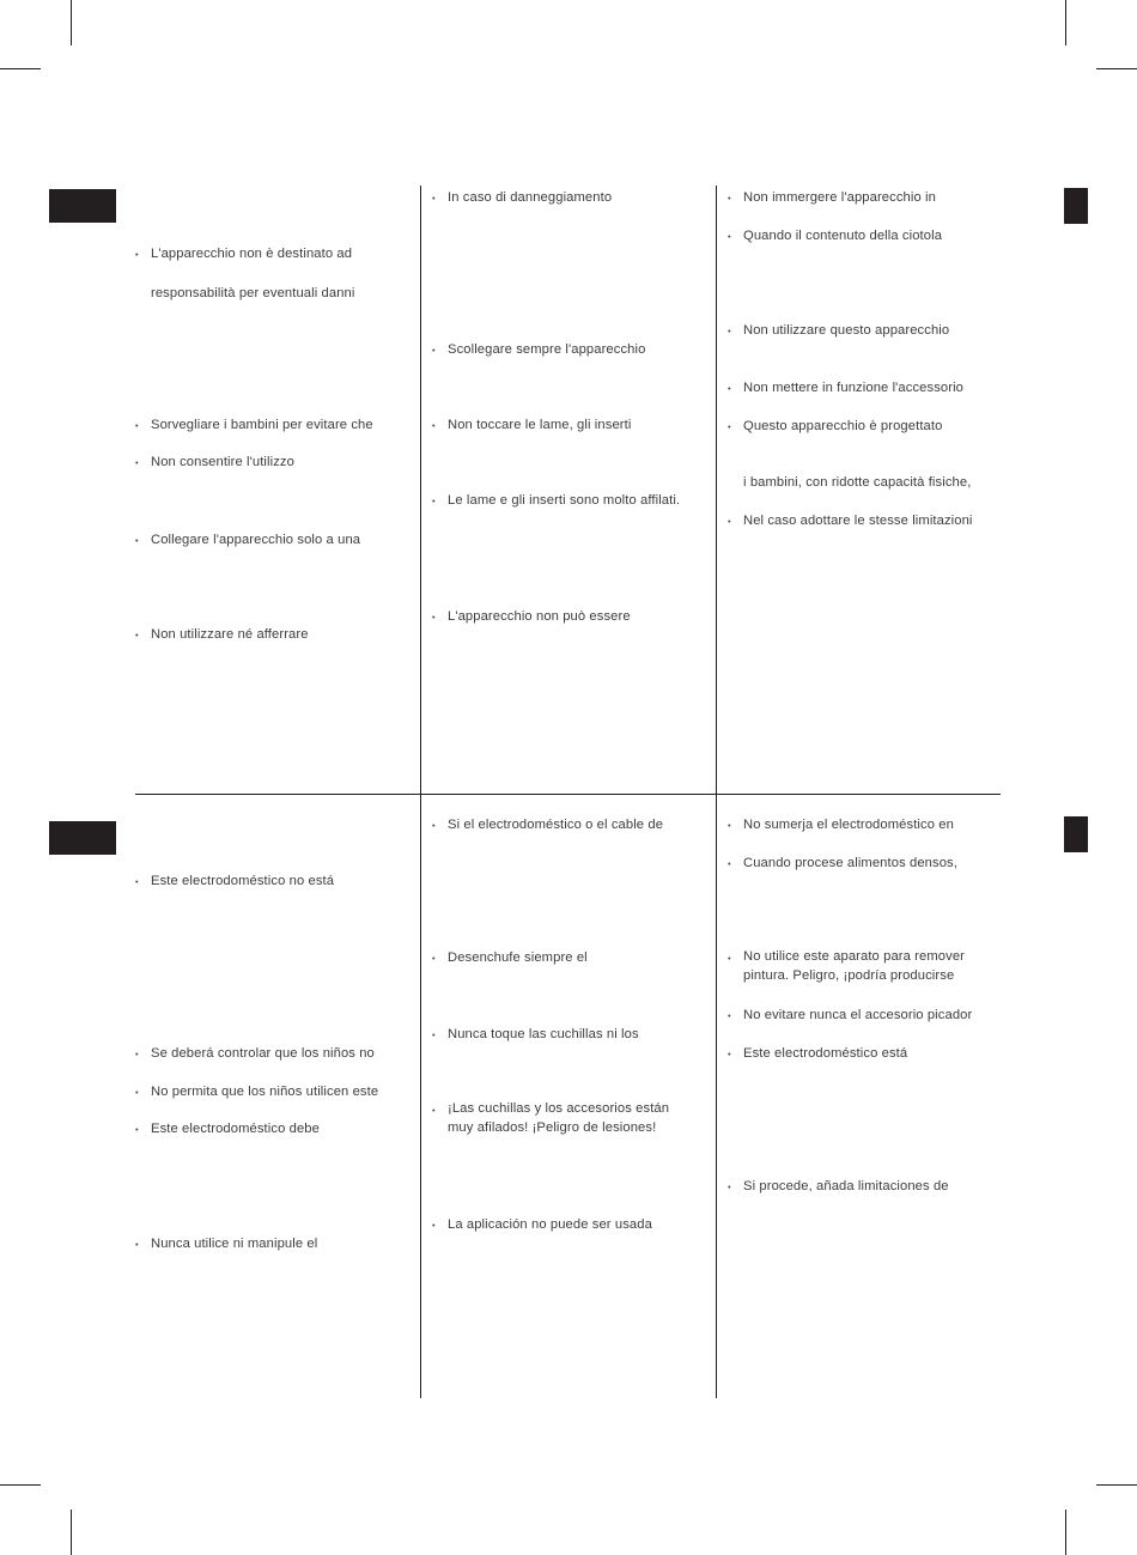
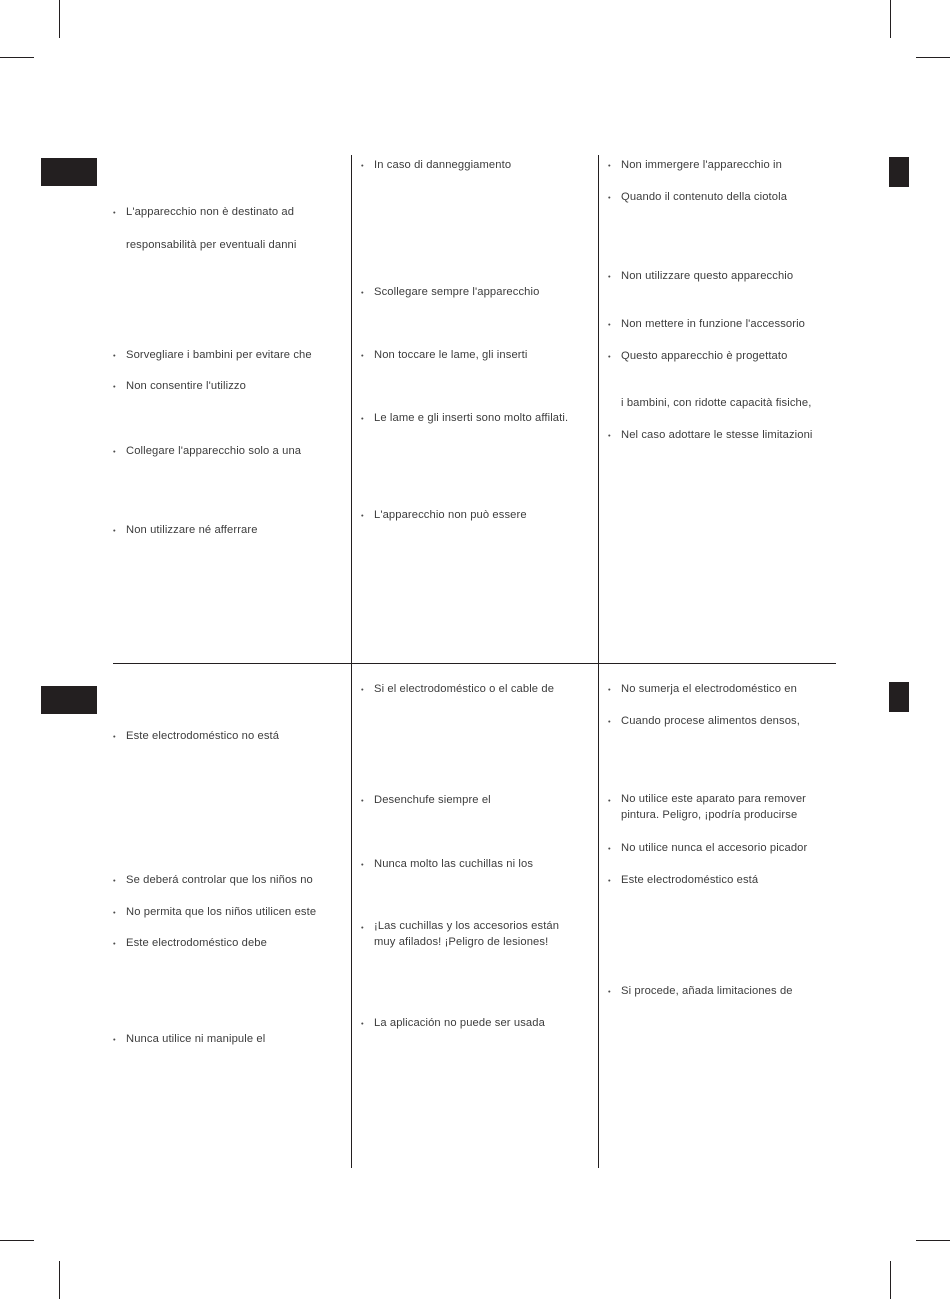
  •
  L'apparecchio non è destinato ad
  responsabilità per eventuali danni
  •
  Sorvegliare i bambini per evitare che
  •
  Non consentire l'utilizzo
  •
  Collegare l'apparecchio solo a una
  •
  Non utilizzare né afferrare
  •
  In caso di danneggiamento
  •
  Scollegare sempre l'apparecchio
  •
  Non toccare le lame, gli inserti
  •
  Le lame e gli inserti sono molto affilati.
  •
  L'apparecchio non può essere
  •
  Non immergere l'apparecchio in
  •
  Quando il contenuto della ciotola
  •
  Non utilizzare questo apparecchio
  •
  Non mettere in funzione l'accessorio
  •
  Questo apparecchio è progettato
  i bambini, con ridotte capacità fisiche,
  •
  Nel caso adottare le stesse limitazioni
  •
  Este electrodoméstico no está
  •
  Se deberá controlar que los niños no
  •
  No permita que los niños utilicen este
  •
  Este electrodoméstico debe
  •
  Nunca utilice ni manipule el
  •
  Si el electrodoméstico o el cable de
  •
  Desenchufe siempre el
  •
- Nunca toque las cuchillas ni los
+ Nunca molto las cuchillas ni los
  •
  ¡Las cuchillas y los accesorios están
  muy afilados! ¡Peligro de lesiones!
  •
  La aplicación no puede ser usada
  •
  No sumerja el electrodoméstico en
  •
  Cuando procese alimentos densos,
  •
  No utilice este aparato para remover
  pintura. Peligro, ¡podría producirse
  •
- No evitare nunca el accesorio picador
+ No utilice nunca el accesorio picador
  •
  Este electrodoméstico está
  •
  Si procede, añada limitaciones de
